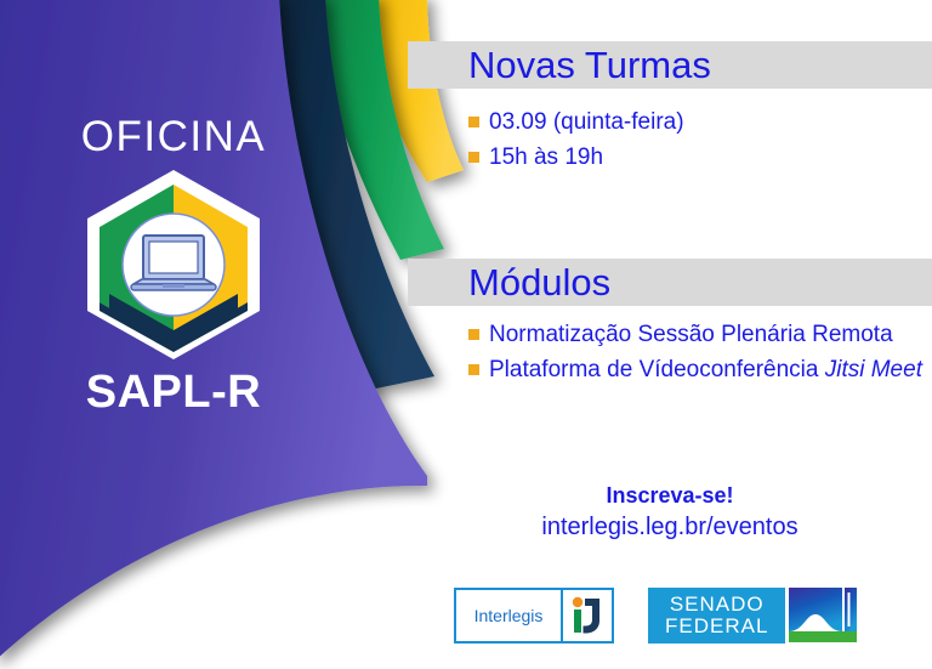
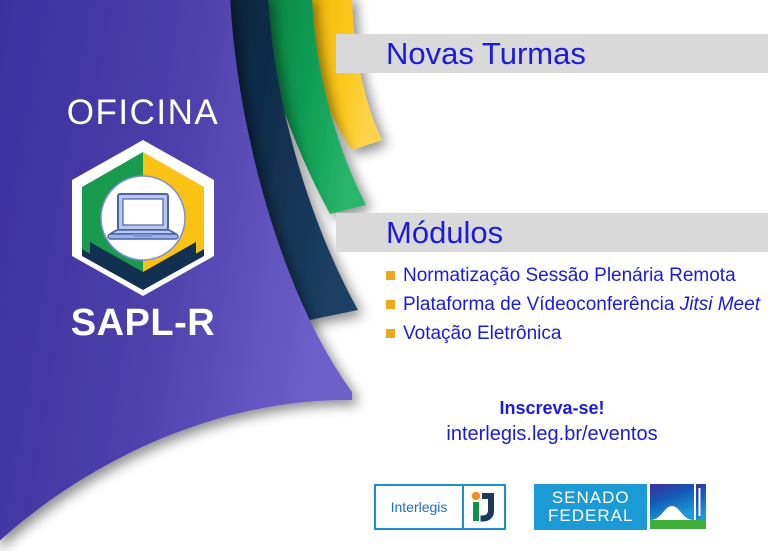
  OFICINA
  SAPL-R
  Novas Turmas
- 03.09 (quinta-feira)
- 15h às 19h
  Módulos
  Normatização Sessão Plenária Remota
  Plataforma de Vídeoconferência Jitsi Meet
+ Votação Eletrônica
  Inscreva-se!
  interlegis.leg.br/eventos
  Interlegis
  SENADO
  FEDERAL
